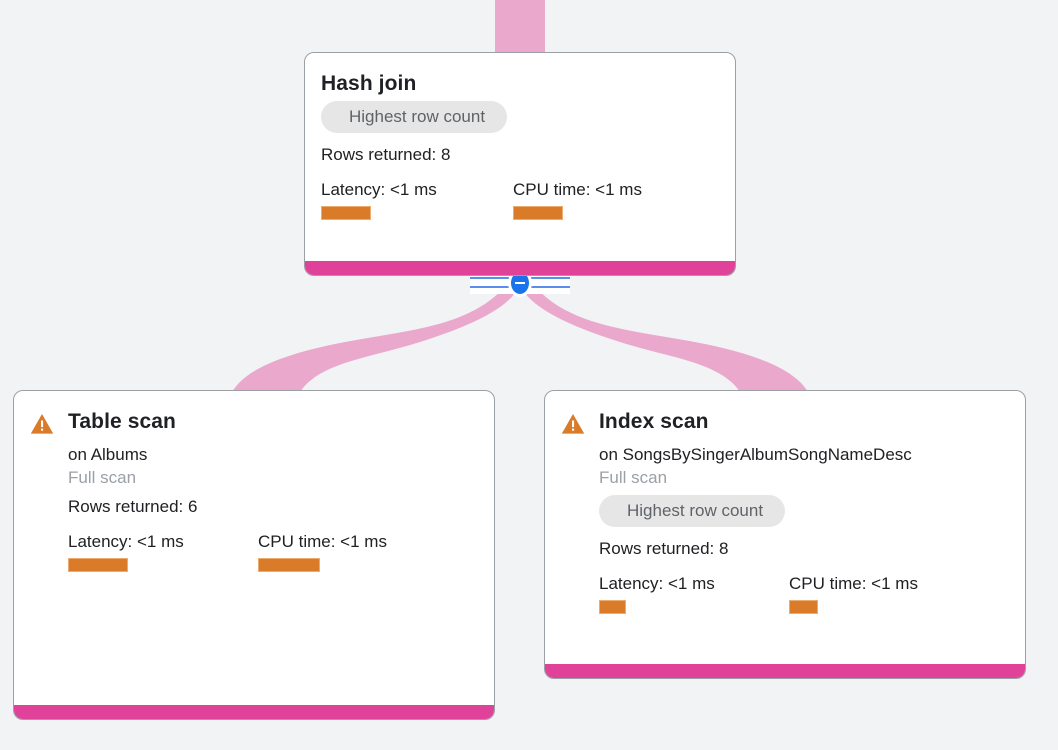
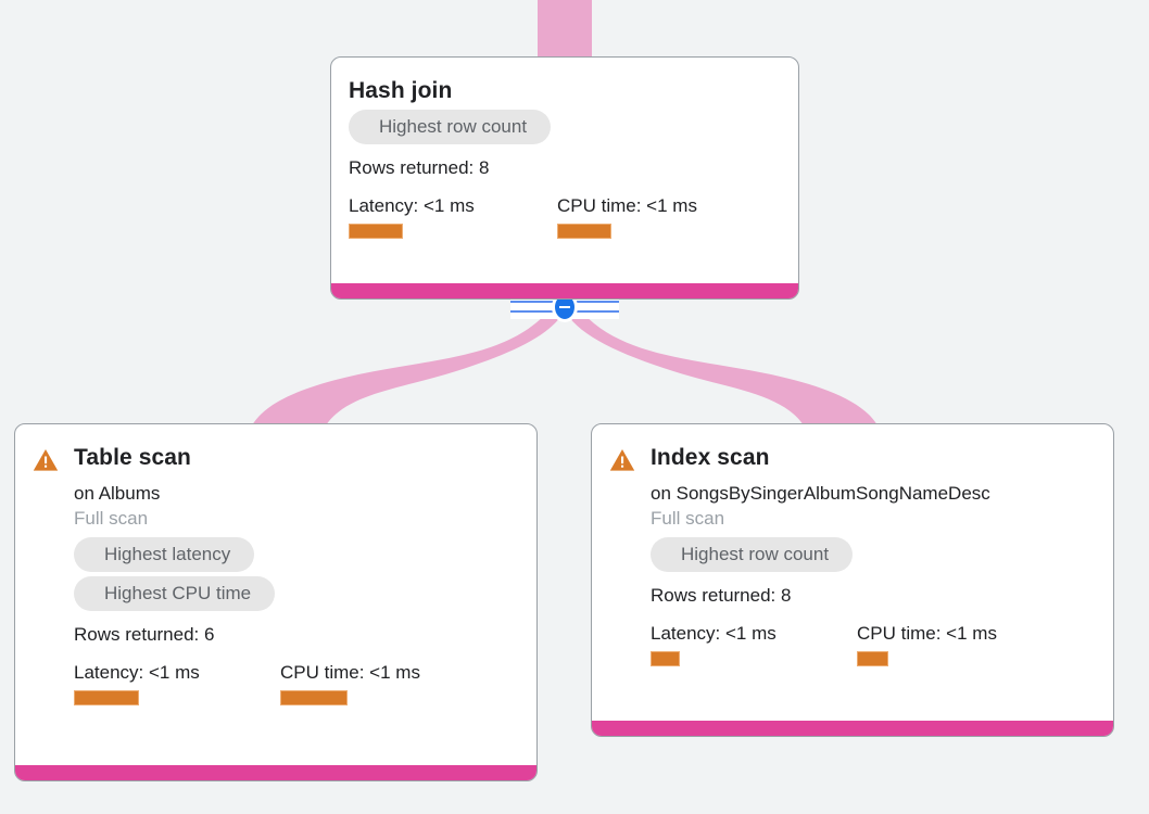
  Hash join
  Highest row count
  Rows returned: 8
  Latency: <1 ms
  CPU time: <1 ms
  Table scan
  on Albums
  Full scan
+ Highest latency
+ Highest CPU time
  Rows returned: 6
  Latency: <1 ms
  CPU time: <1 ms
  Index scan
  on SongsBySingerAlbumSongNameDesc
  Full scan
  Highest row count
  Rows returned: 8
  Latency: <1 ms
  CPU time: <1 ms
